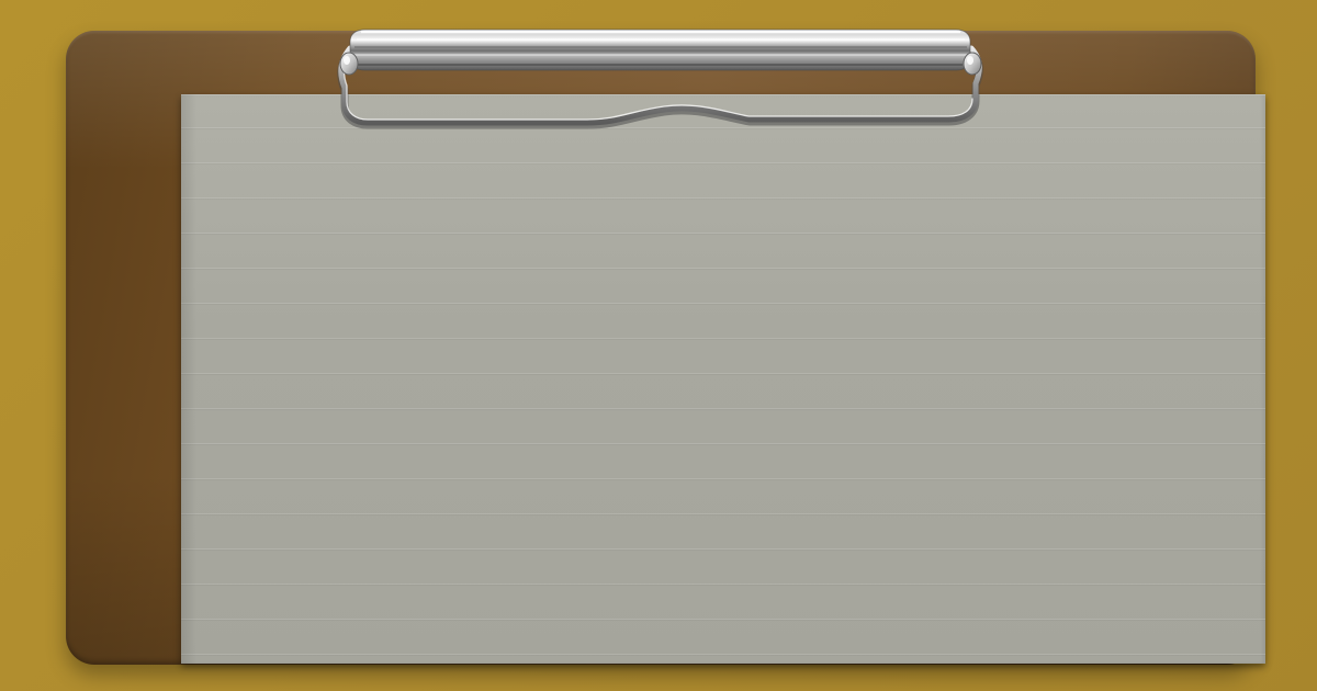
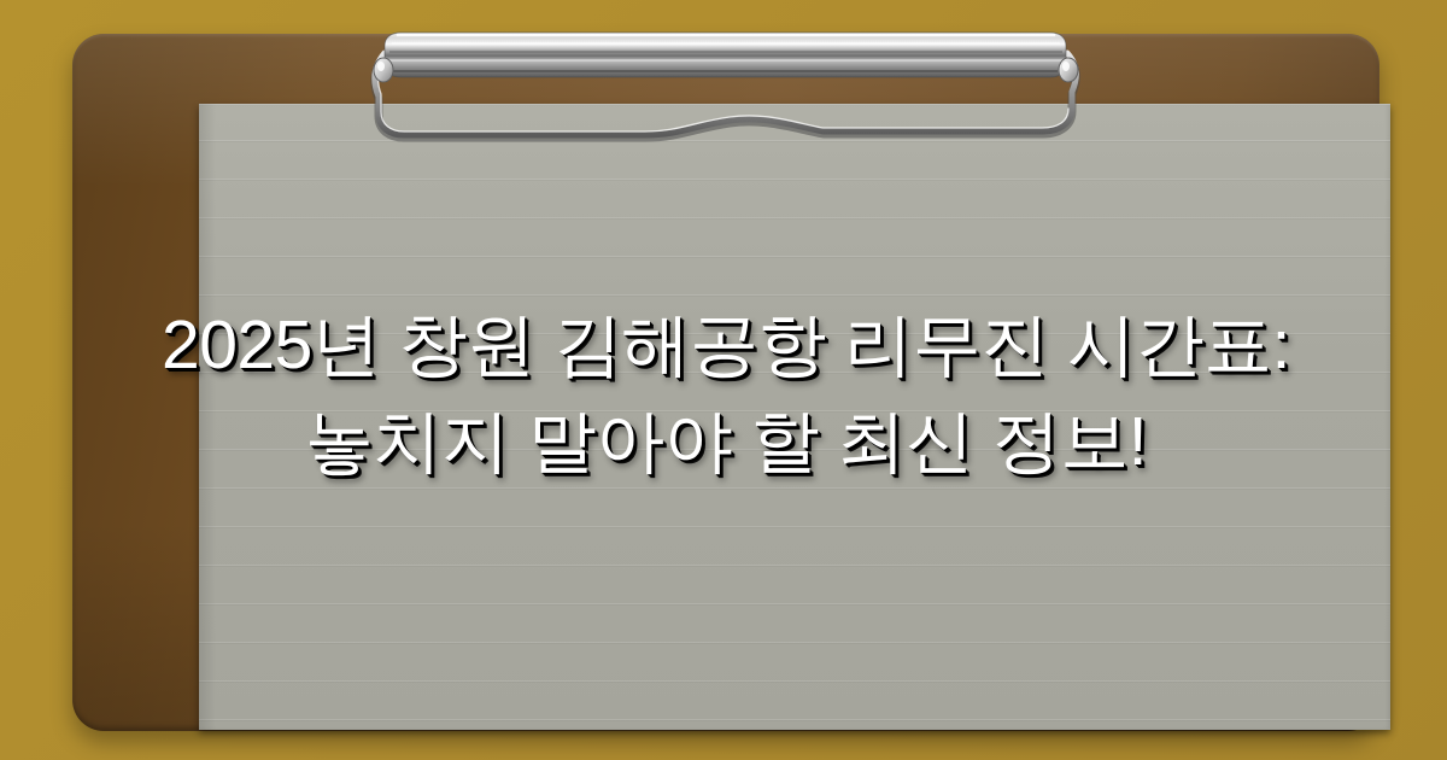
+ 2025년 창원 김해공항 리무진 시간표:
+ 놓치지 말아야 할 최신 정보!
